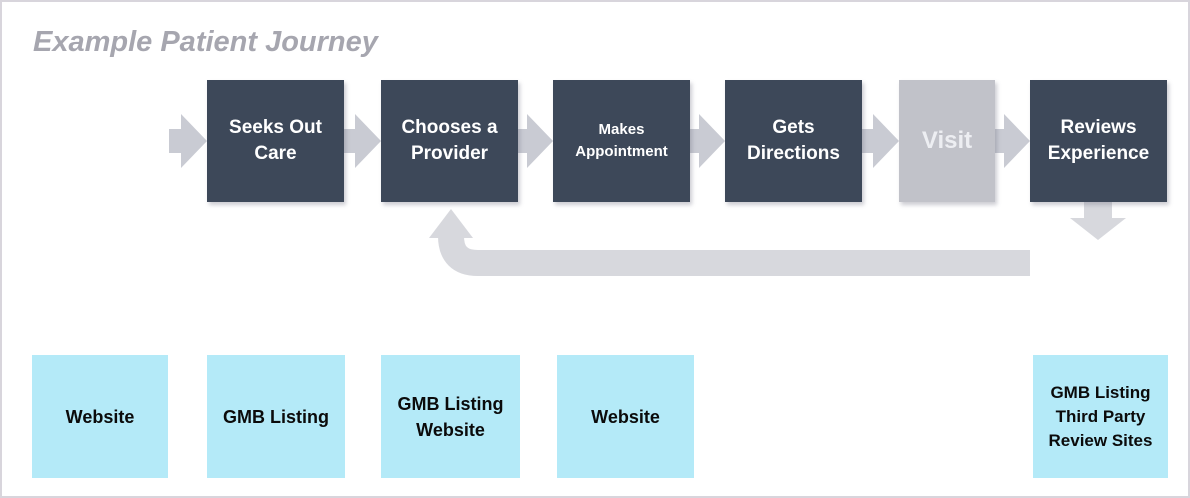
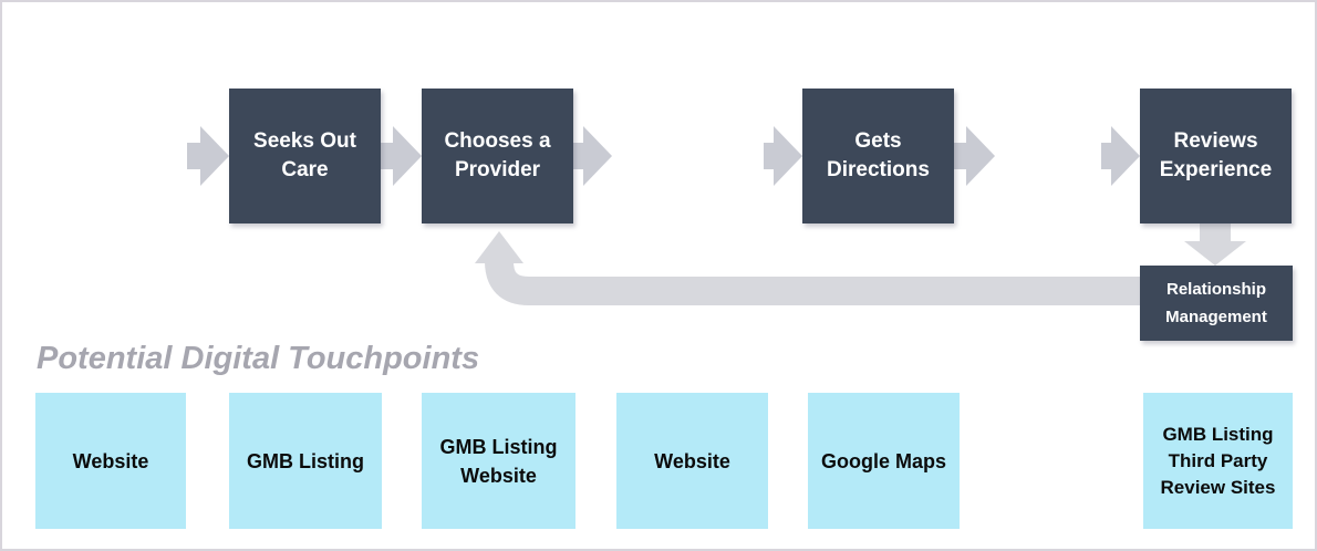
- Example Patient Journey
  Seeks Out
  Care
  Chooses a
  Provider
- Makes
- Appointment
  Gets
  Directions
- Visit
  Reviews
  Experience
+ Relationship
+ Management
+ Potential Digital Touchpoints
  Website
  GMB Listing
  GMB Listing
  Website
  Website
+ Google Maps
  GMB Listing
  Third Party
  Review Sites
